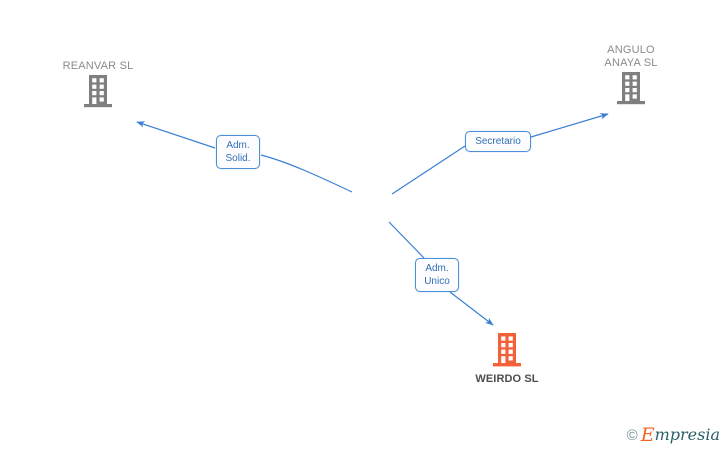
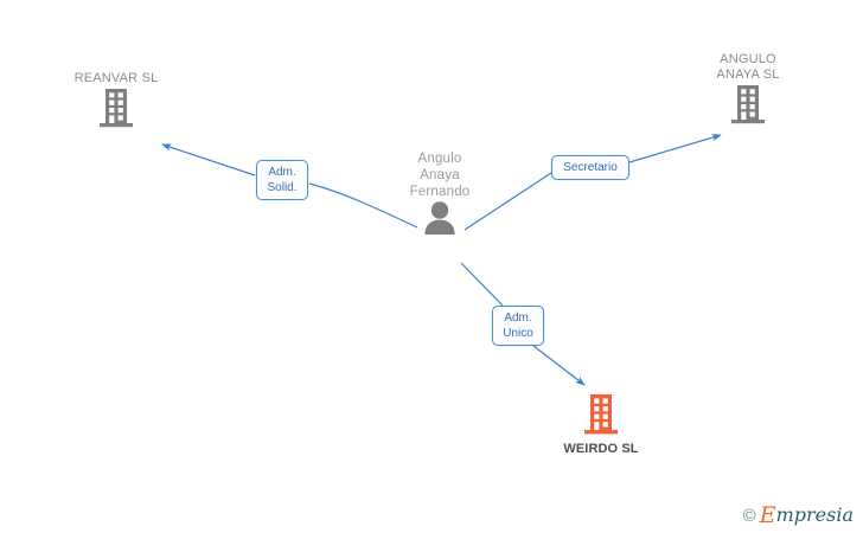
  REANVAR SL
  ANGULO
  ANAYA SL
+ Angulo
+ Anaya
+ Fernando
  WEIRDO SL
  Adm.
  Solid.
  Secretario
  Adm.
  Unico
  ©
  E
  mpresia
